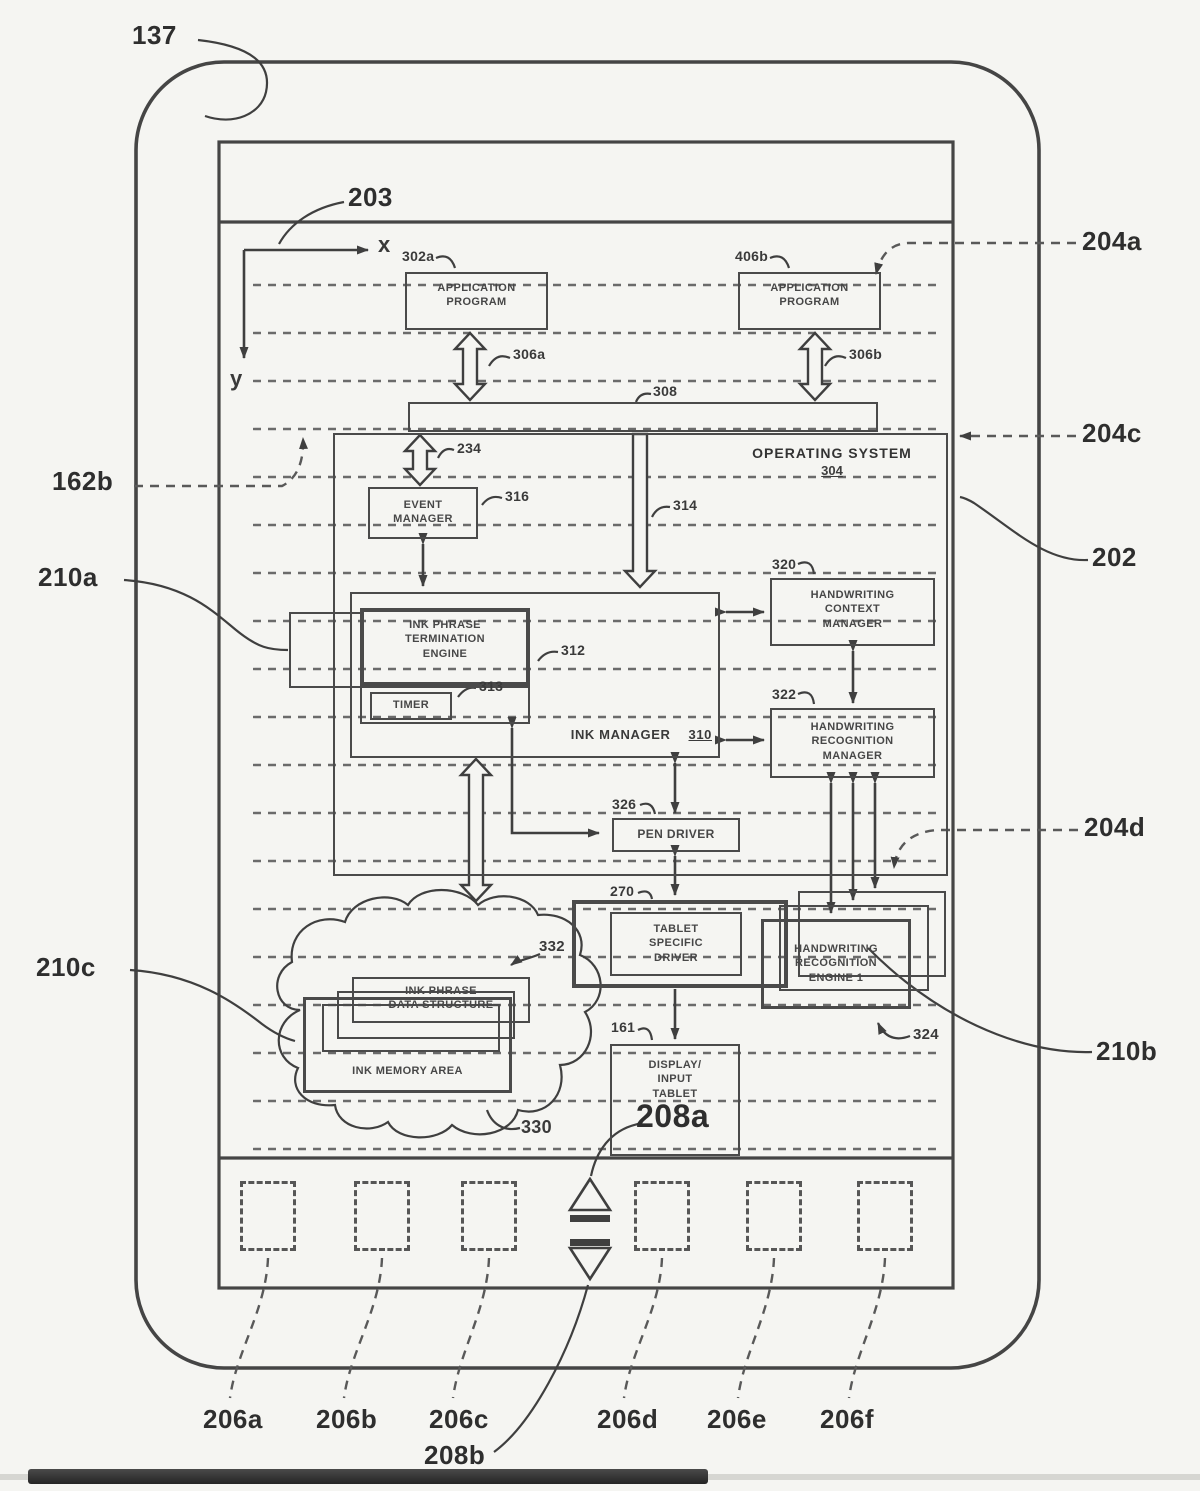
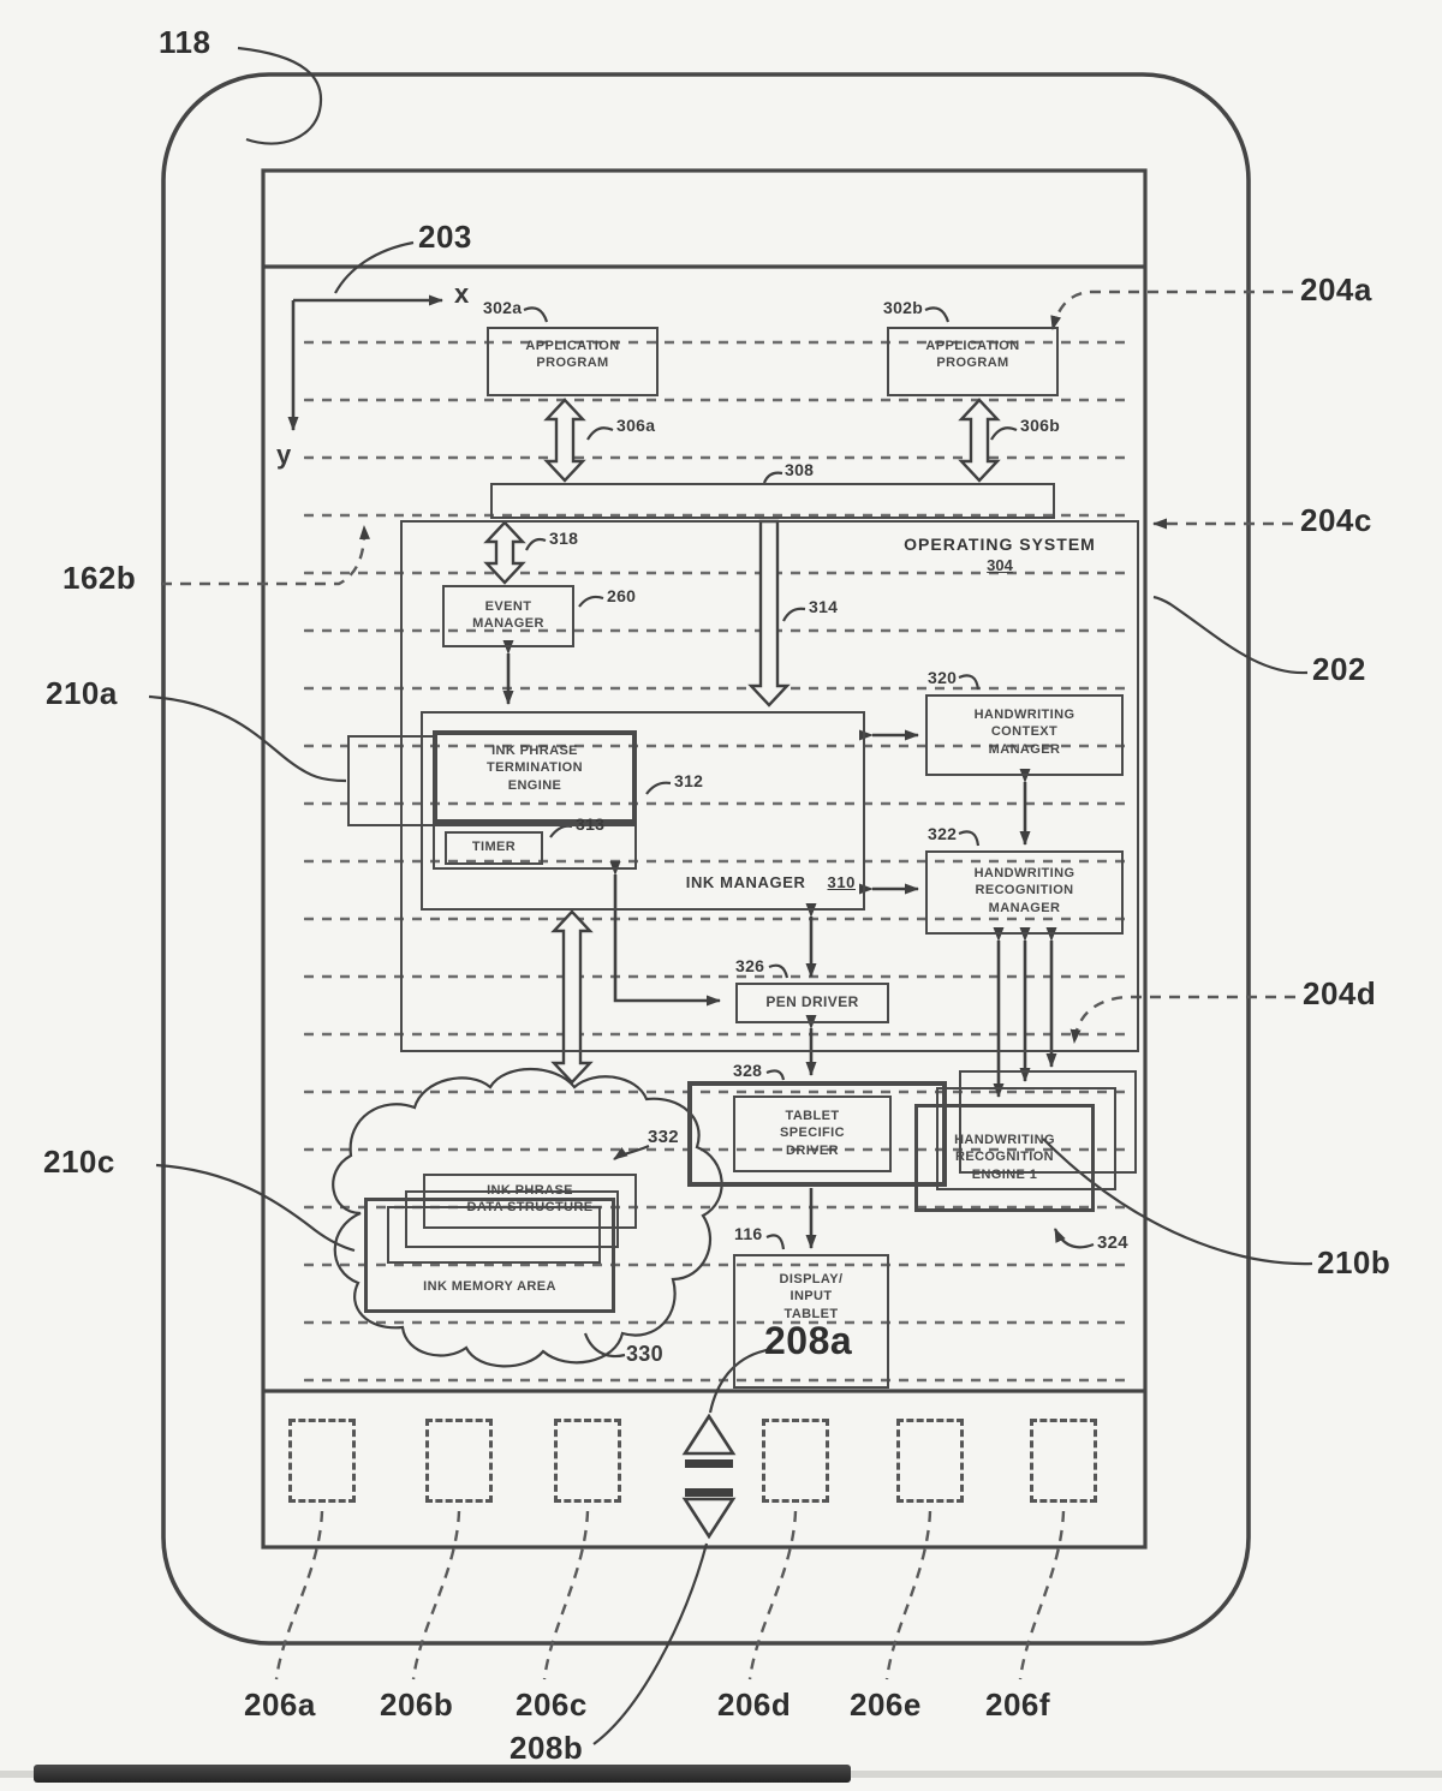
  APPLICATION
  PROGRAM
  APPLICATION
  PROGRAM
  OPERATING SYSTEM
  304
  EVENT
  MANAGER
  INK PHRASE
  TERMINATION
  ENGINE
  TIMER
  INK MANAGER
  310
  HANDWRITING
  CONTEXT
  MANAGER
  HANDWRITING
  RECOGNITION
  MANAGER
  PEN DRIVER
  TABLET
  SPECIFIC
  DRIVER
  HANDWRITING
  RECOGNITION
  ENGINE 1
  DISPLAY/
  INPUT
  TABLET
  INK PHRASE
  DATA STRUCTURE
  INK MEMORY AREA
  302a
- 406b
+ 302b
  306a
  306b
  308
- 234
+ 318
- 316
+ 260
  314
  312
  313
  320
  322
  326
- 270
+ 328
  324
  330
  332
- 161
+ 116
  x
  y
- 137
+ 118
  203
  204a
  162b
  204c
  204d
  202
  210a
  210b
  210c
  208a
  208b
  206a
  206b
  206c
  206d
  206e
  206f
